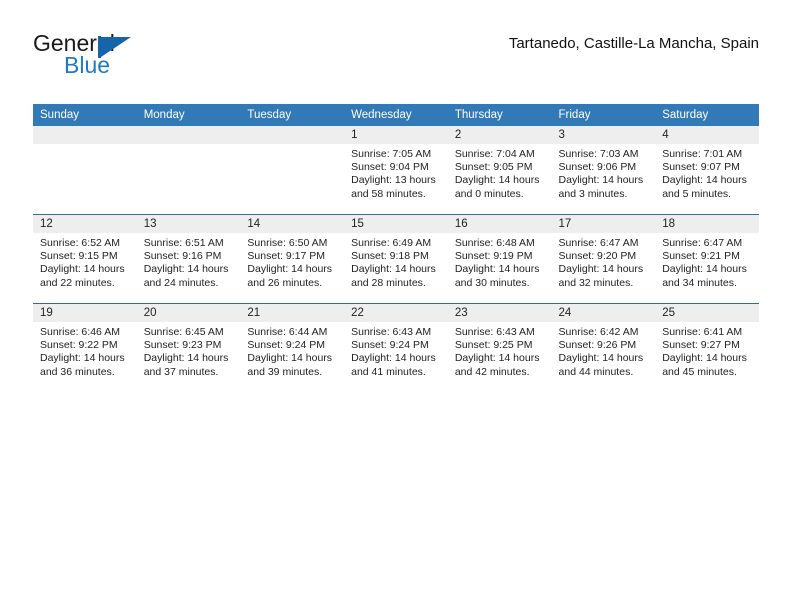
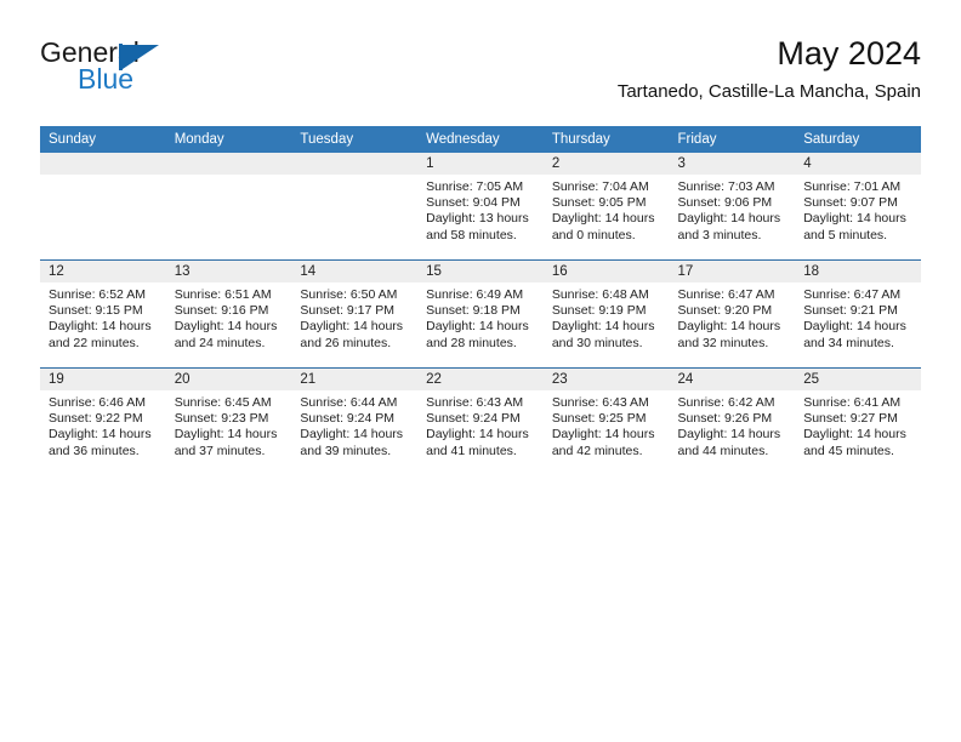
  General
  Blue
+ May 2024
  Tartanedo, Castille-La Mancha, Spain
  Sunday	Monday	Tuesday	Wednesday	Thursday	Friday	Saturday
  			1Sunrise: 7:05 AMSunset: 9:04 PMDaylight: 13 hoursand 58 minutes.	2Sunrise: 7:04 AMSunset: 9:05 PMDaylight: 14 hoursand 0 minutes.	3Sunrise: 7:03 AMSunset: 9:06 PMDaylight: 14 hoursand 3 minutes.	4Sunrise: 7:01 AMSunset: 9:07 PMDaylight: 14 hoursand 5 minutes.
  12Sunrise: 6:52 AMSunset: 9:15 PMDaylight: 14 hoursand 22 minutes.	13Sunrise: 6:51 AMSunset: 9:16 PMDaylight: 14 hoursand 24 minutes.	14Sunrise: 6:50 AMSunset: 9:17 PMDaylight: 14 hoursand 26 minutes.	15Sunrise: 6:49 AMSunset: 9:18 PMDaylight: 14 hoursand 28 minutes.	16Sunrise: 6:48 AMSunset: 9:19 PMDaylight: 14 hoursand 30 minutes.	17Sunrise: 6:47 AMSunset: 9:20 PMDaylight: 14 hoursand 32 minutes.	18Sunrise: 6:47 AMSunset: 9:21 PMDaylight: 14 hoursand 34 minutes.
  19Sunrise: 6:46 AMSunset: 9:22 PMDaylight: 14 hoursand 36 minutes.	20Sunrise: 6:45 AMSunset: 9:23 PMDaylight: 14 hoursand 37 minutes.	21Sunrise: 6:44 AMSunset: 9:24 PMDaylight: 14 hoursand 39 minutes.	22Sunrise: 6:43 AMSunset: 9:24 PMDaylight: 14 hoursand 41 minutes.	23Sunrise: 6:43 AMSunset: 9:25 PMDaylight: 14 hoursand 42 minutes.	24Sunrise: 6:42 AMSunset: 9:26 PMDaylight: 14 hoursand 44 minutes.	25Sunrise: 6:41 AMSunset: 9:27 PMDaylight: 14 hoursand 45 minutes.
